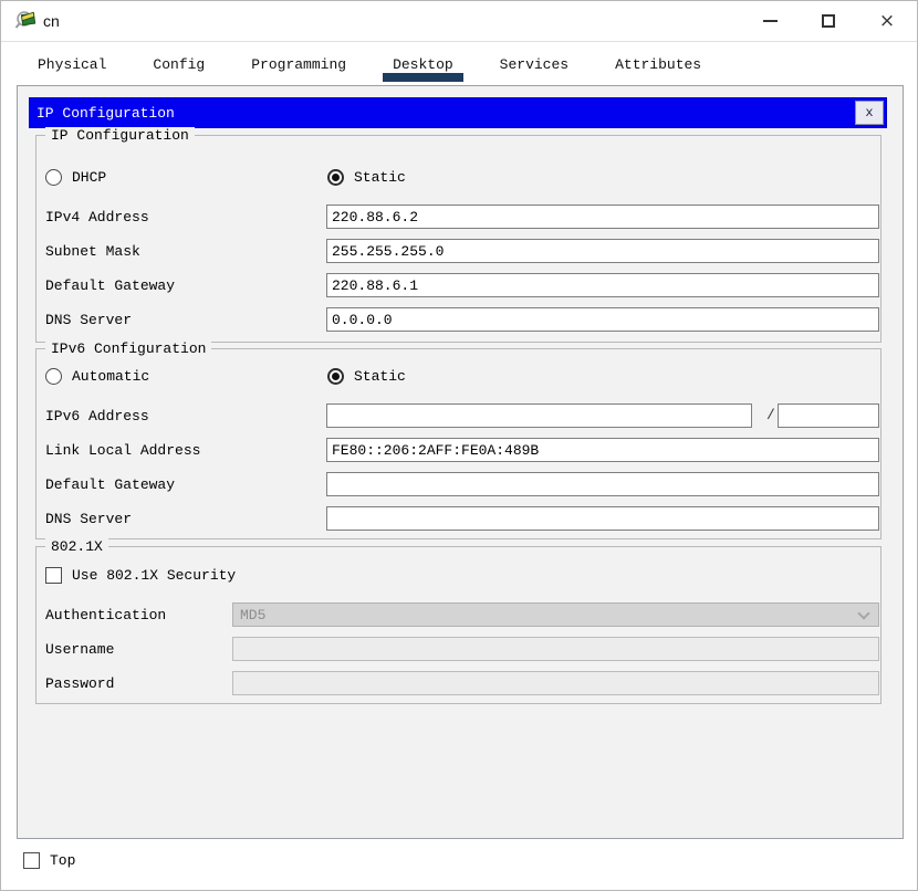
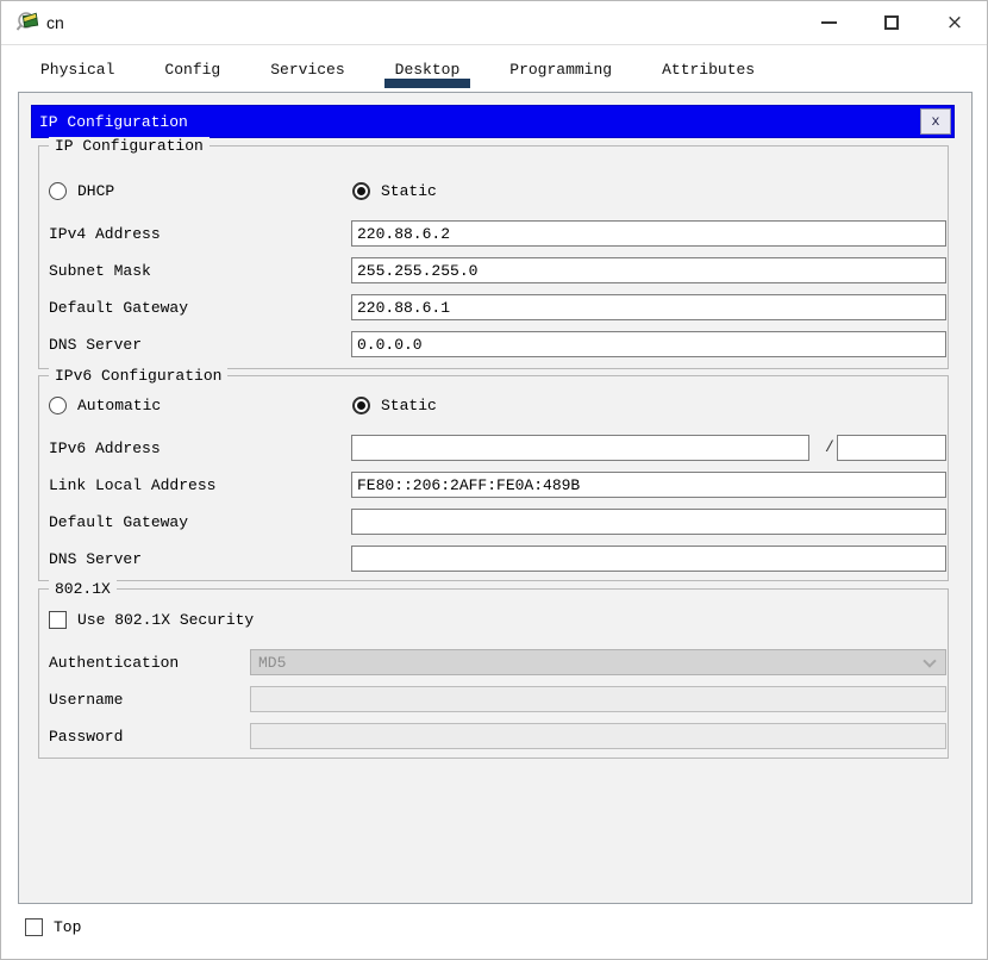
  cn
  ×
  Physical
  Config
- Programming
+ Services
  Desktop
- Services
+ Programming
  Attributes
  IP Configuration
  x
  IP Configuration
  DHCP
  Static
  IPv4 Address
  220.88.6.2
  Subnet Mask
  255.255.255.0
  Default Gateway
  220.88.6.1
  DNS Server
  0.0.0.0
  IPv6 Configuration
  Automatic
  Static
  IPv6 Address
  /
  Link Local Address
  FE80::206:2AFF:FE0A:489B
  Default Gateway
  DNS Server
  802.1X
  Use 802.1X Security
  Authentication
  MD5
  Username
  Password
  Top
